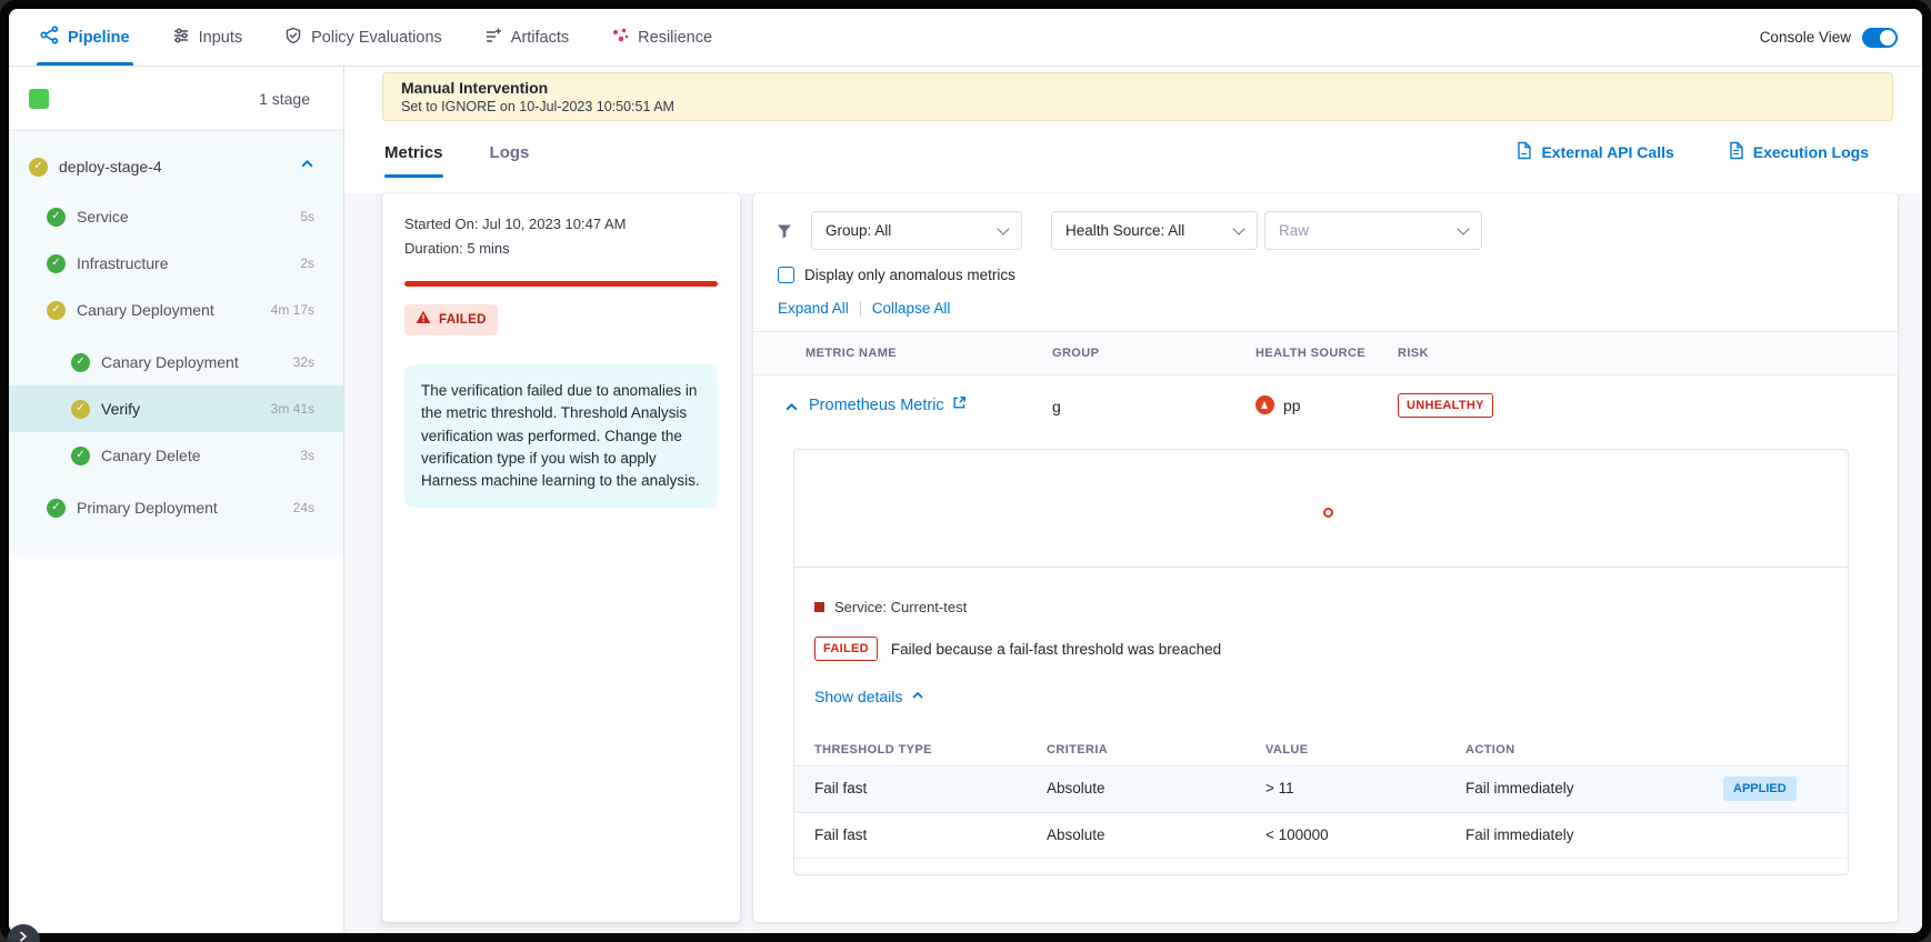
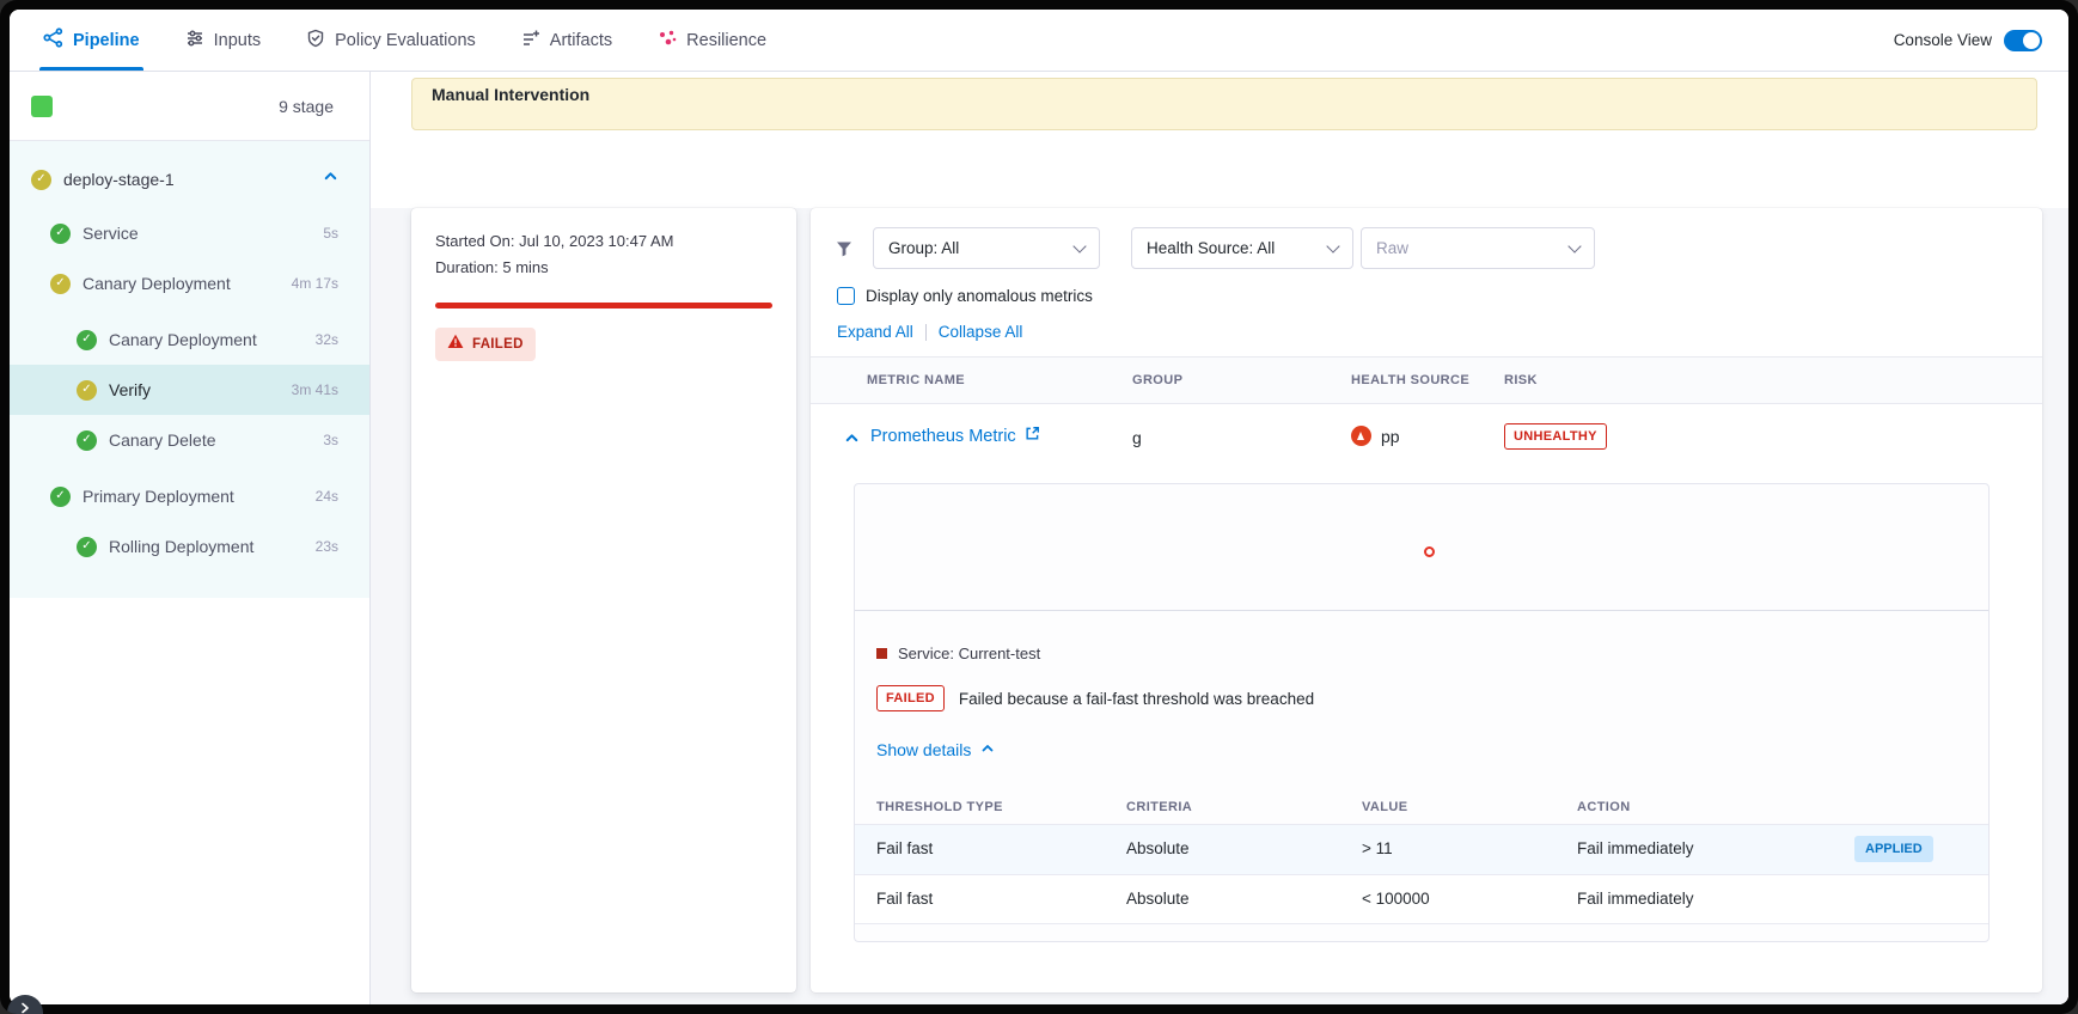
  Pipeline
  Inputs
  Policy Evaluations
  Artifacts
  Resilience
  Console View
- 1 stage
+ 9 stage
- deploy-stage-4
+ deploy-stage-1
  Service
  5s
- Infrastructure
- 2s
  Canary Deployment
  4m 17s
  Canary Deployment
  32s
  Verify
  3m 41s
  Canary Delete
  3s
  Primary Deployment
  24s
+ Rolling Deployment
+ 23s
  Manual Intervention
- Set to IGNORE on 10-Jul-2023 10:50:51 AM
- Metrics
- Logs
- External API Calls
- Execution Logs
  Started On: Jul 10, 2023 10:47 AM
  Duration: 5 mins
  FAILED
- The verification failed due to anomalies in the metric threshold. Threshold Analysis verification was performed. Change the verification type if you wish to apply Harness machine learning to the analysis.
  Group: All
  Health Source: All
  Raw
  Display only anomalous metrics
  Expand All
  Collapse All
  METRIC NAME
  GROUP
  HEALTH SOURCE
  RISK
  Prometheus Metric
  g
  pp
  UNHEALTHY
  Service: Current-test
  FAILED
  Failed because a fail-fast threshold was breached
  Show details
  THRESHOLD TYPE
  CRITERIA
  VALUE
  ACTION
  Fail fast
  Absolute
  > 11
  Fail immediately
  APPLIED
  Fail fast
  Absolute
  < 100000
  Fail immediately
